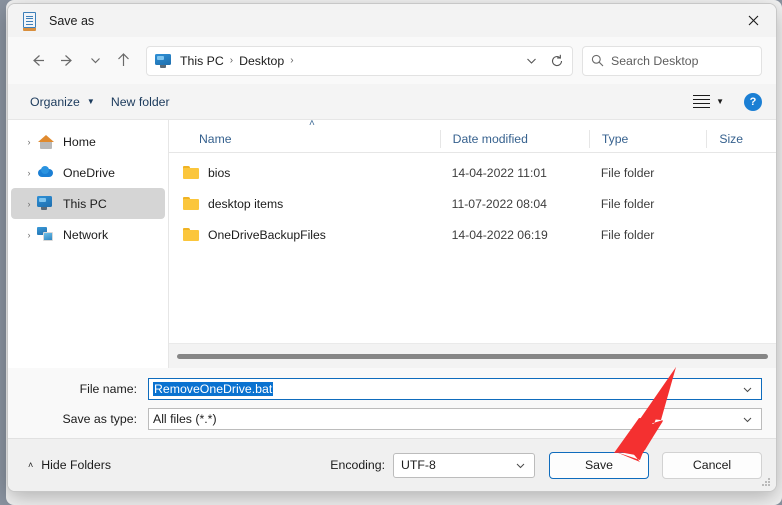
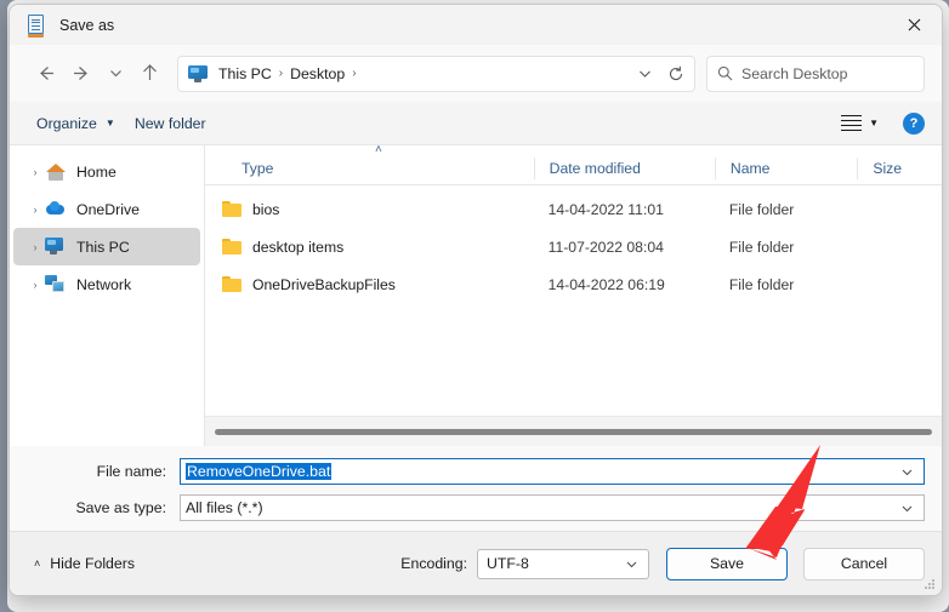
  Save as
  This PC
  ›
  Desktop
  ›
  Search Desktop
  Organize
  ▼
  New folder
  ▼
  ?
  ›
  Home
  ›
  OneDrive
  ›
  This PC
  ›
  Network
  ˄
- Name
+ Type
  Date modified
- Type
+ Name
  Size
  bios
  14-04-2022 11:01
  File folder
  desktop items
  11-07-2022 08:04
  File folder
  OneDriveBackupFiles
  14-04-2022 06:19
  File folder
  File name:
  RemoveOneDrive.bat
  Save as type:
  All files (*.*)
  ˄
  Hide Folders
  Encoding:
  UTF-8
  Save
  Cancel
